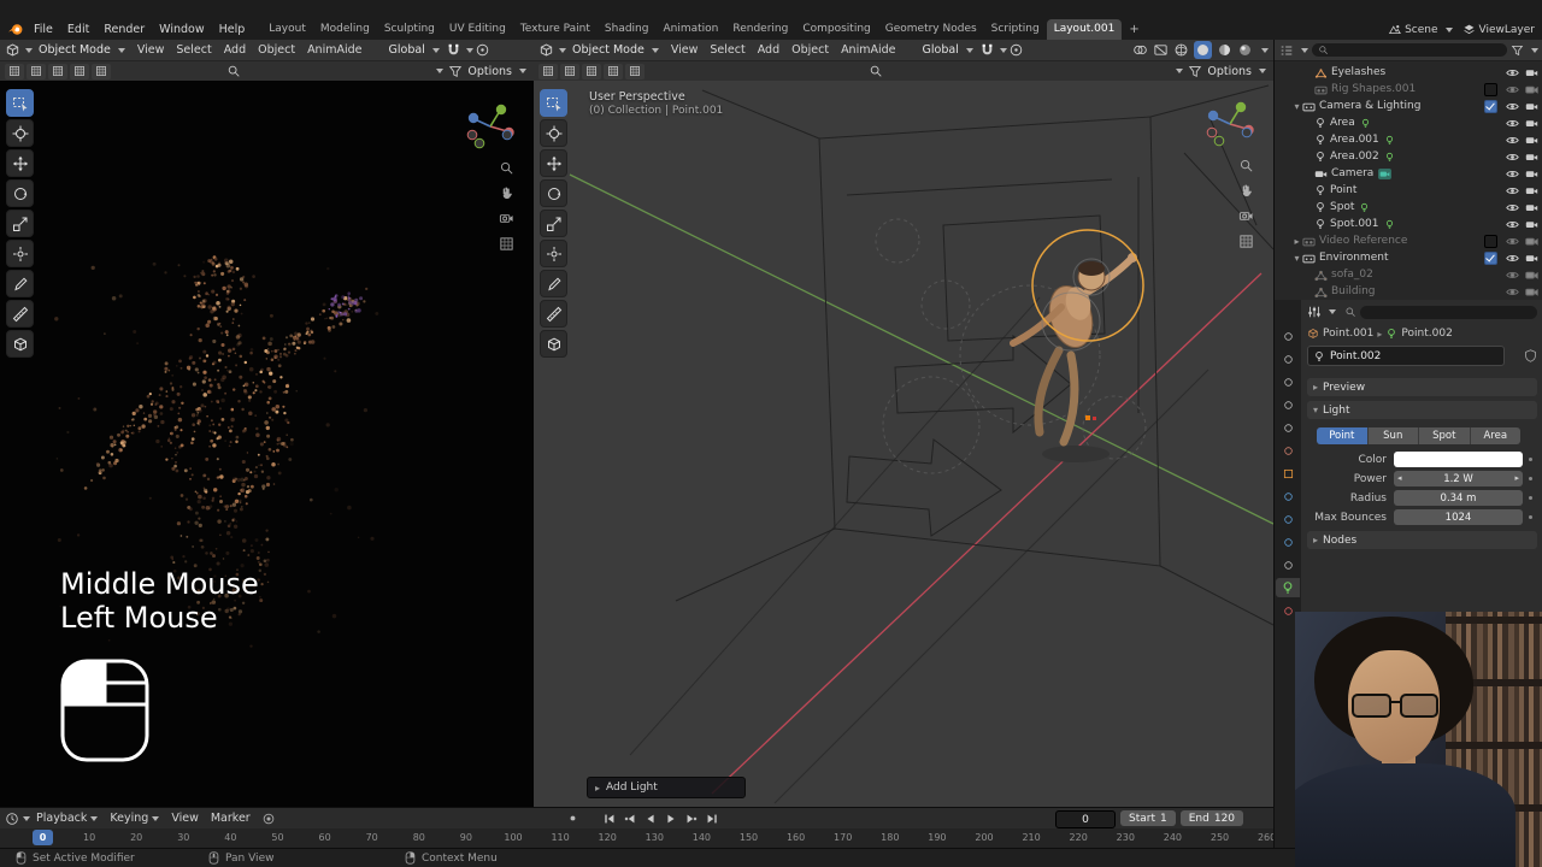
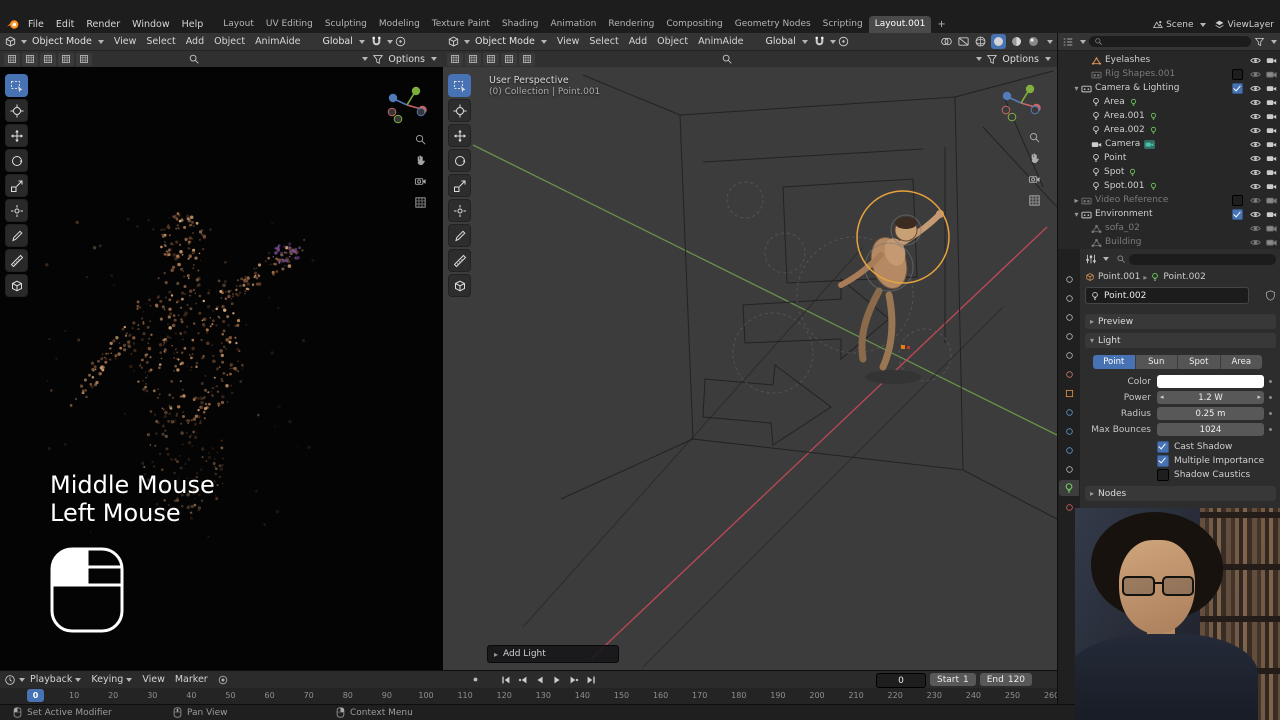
  File
  Edit
  Render
  Window
  Help
  Layout
- Modeling
+ UV Editing
  Sculpting
- UV Editing
+ Modeling
  Texture Paint
  Shading
  Animation
  Rendering
  Compositing
  Geometry Nodes
  Scripting
  Layout.001
  +
  Scene
  ViewLayer
  Object Mode
  View
  Select
  Add
  Object
  AnimAide
  Global
  Options
  Middle Mouse
  Left Mouse
  Object Mode
  View
  Select
  Add
  Object
  AnimAide
  Global
  Options
  User Perspective
  (0) Collection | Point.001
  ▸
  Add Light
  Eyelashes
  Rig Shapes.001
  ▾
  Camera & Lighting
  Area
  Area.001
  Area.002
  Camera
  Point
  Spot
  Spot.001
  ▸
  Video Reference
  ▾
  Environment
  sofa_02
  Building
  Point.001
  ▸
  Point.002
  Point.002
  ▸
  Preview
  ▾
  Light
  Point
  Sun
  Spot
  Area
  Color
  Power
  ◂
  1.2 W
  ▸
  Radius
- 0.34 m
+ 0.25 m
  Max Bounces
  1024
+ Cast Shadow
+ Multiple Importance
+ Shadow Caustics
  ▸
  Nodes
  Playback
  Keying
  View
  Marker
  0
  Start
  1
  End
  120
  0
  10
  20
  30
  40
  50
  60
  70
  80
  90
  100
  110
  120
  130
  140
  150
  160
  170
  180
  190
  200
  210
  220
  230
  240
  250
  260
  Set Active Modifier
  Pan View
  Context Menu
